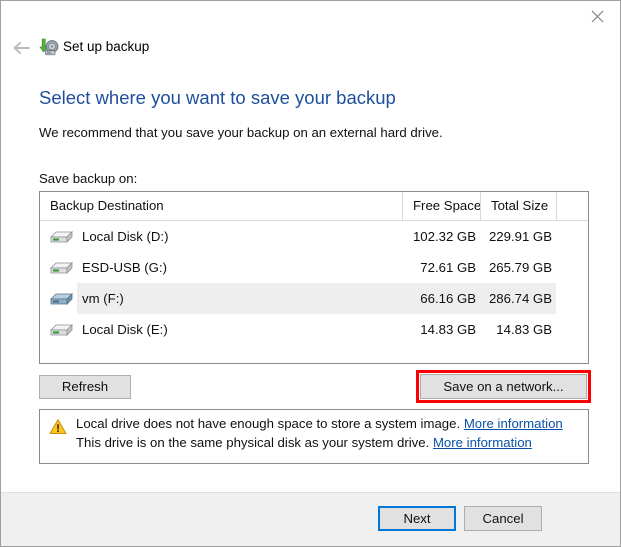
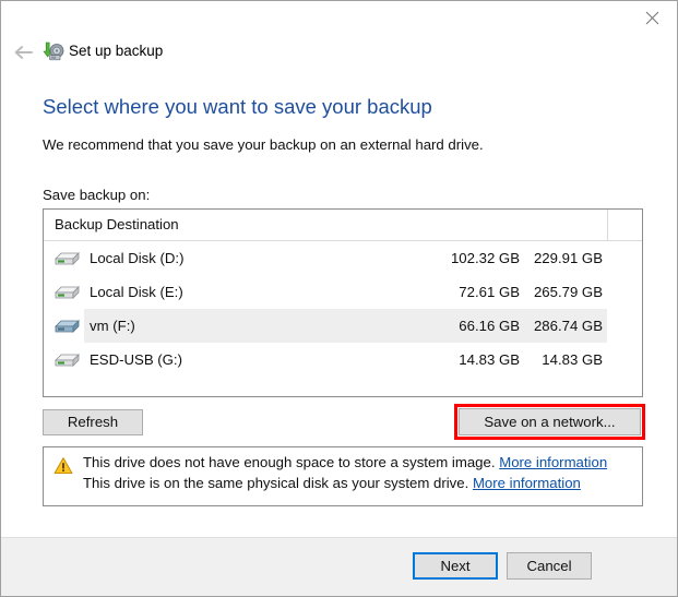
  Set up backup
  Select where you want to save your backup
  We recommend that you save your backup on an external hard drive.
  Save backup on:
  Backup Destination
- Free Space
- Total Size
  Local Disk (D:)
  102.32 GB
  229.91 GB
- ESD-USB (G:)
+ Local Disk (E:)
  72.61 GB
  265.79 GB
  vm (F:)
  66.16 GB
  286.74 GB
- Local Disk (E:)
+ ESD-USB (G:)
  14.83 GB
  14.83 GB
  Refresh
  Save on a network...
- Local drive does not have enough space to store a system image. More information
+ This drive does not have enough space to store a system image. More information
  This drive is on the same physical disk as your system drive. More information
  Next
  Cancel
